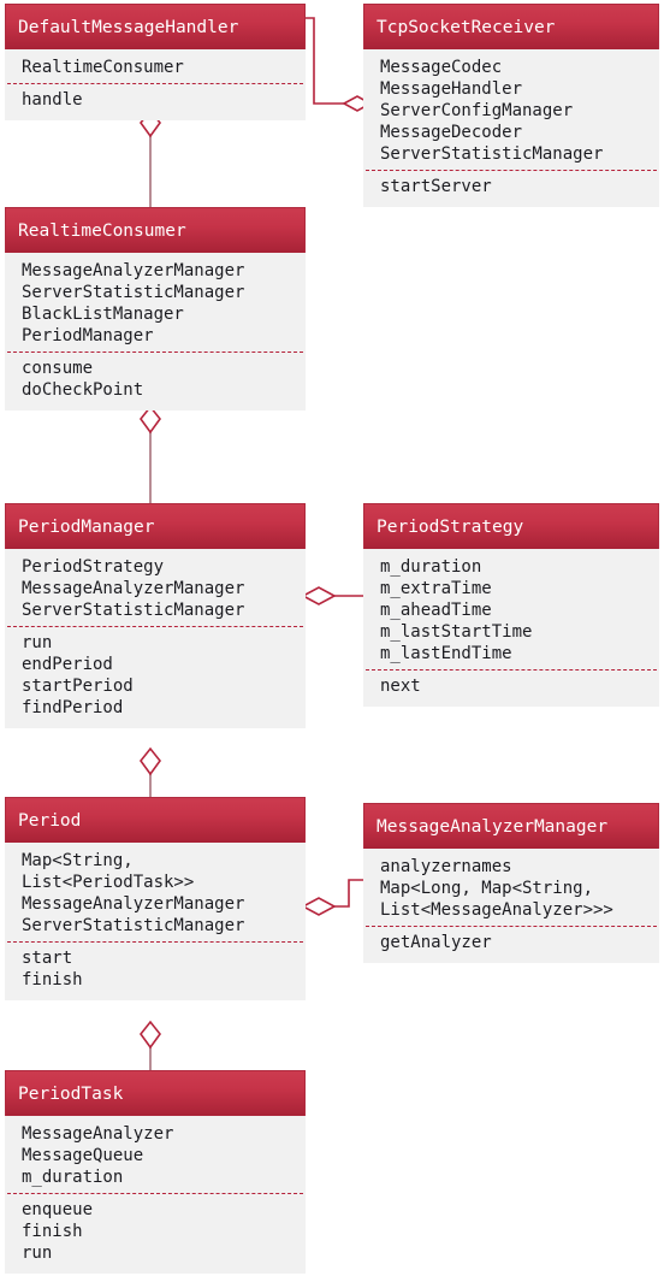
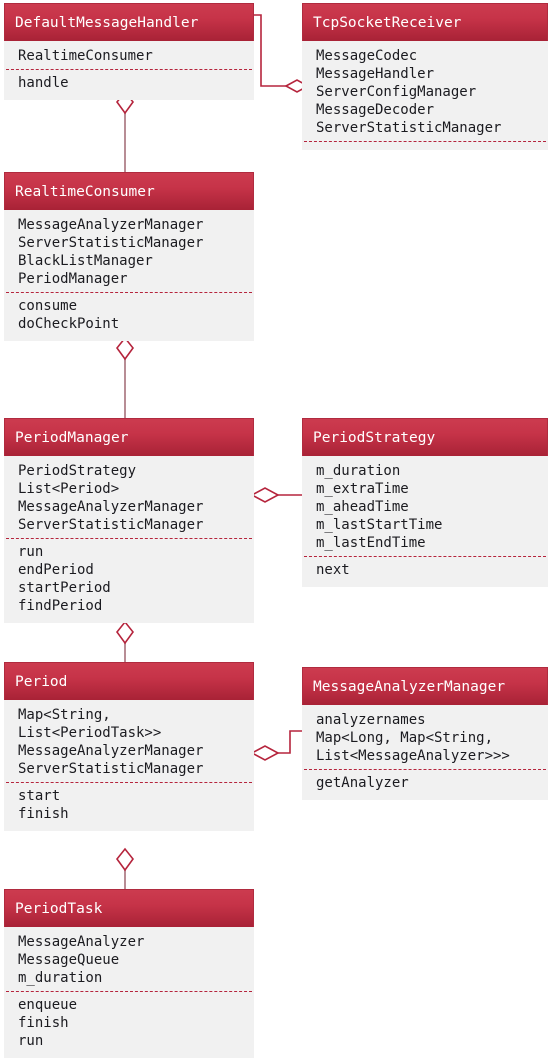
  DefaultMessageHandler
  RealtimeConsumer
  handle
  TcpSocketReceiver
  MessageCodec
  MessageHandler
  ServerConfigManager
  MessageDecoder
  ServerStatisticManager
- startServer
  RealtimeConsumer
  MessageAnalyzerManager
  ServerStatisticManager
  BlackListManager
  PeriodManager
  consume
  doCheckPoint
  PeriodManager
  PeriodStrategy
+ List<Period>
  MessageAnalyzerManager
  ServerStatisticManager
  run
  endPeriod
  startPeriod
  findPeriod
  PeriodStrategy
  m_duration
  m_extraTime
  m_aheadTime
  m_lastStartTime
  m_lastEndTime
  next
  Period
  Map<String,
  List<PeriodTask>>
  MessageAnalyzerManager
  ServerStatisticManager
  start
  finish
  MessageAnalyzerManager
  analyzernames
  Map<Long, Map<String,
  List<MessageAnalyzer>>>
  getAnalyzer
  PeriodTask
  MessageAnalyzer
  MessageQueue
  m_duration
  enqueue
  finish
  run
